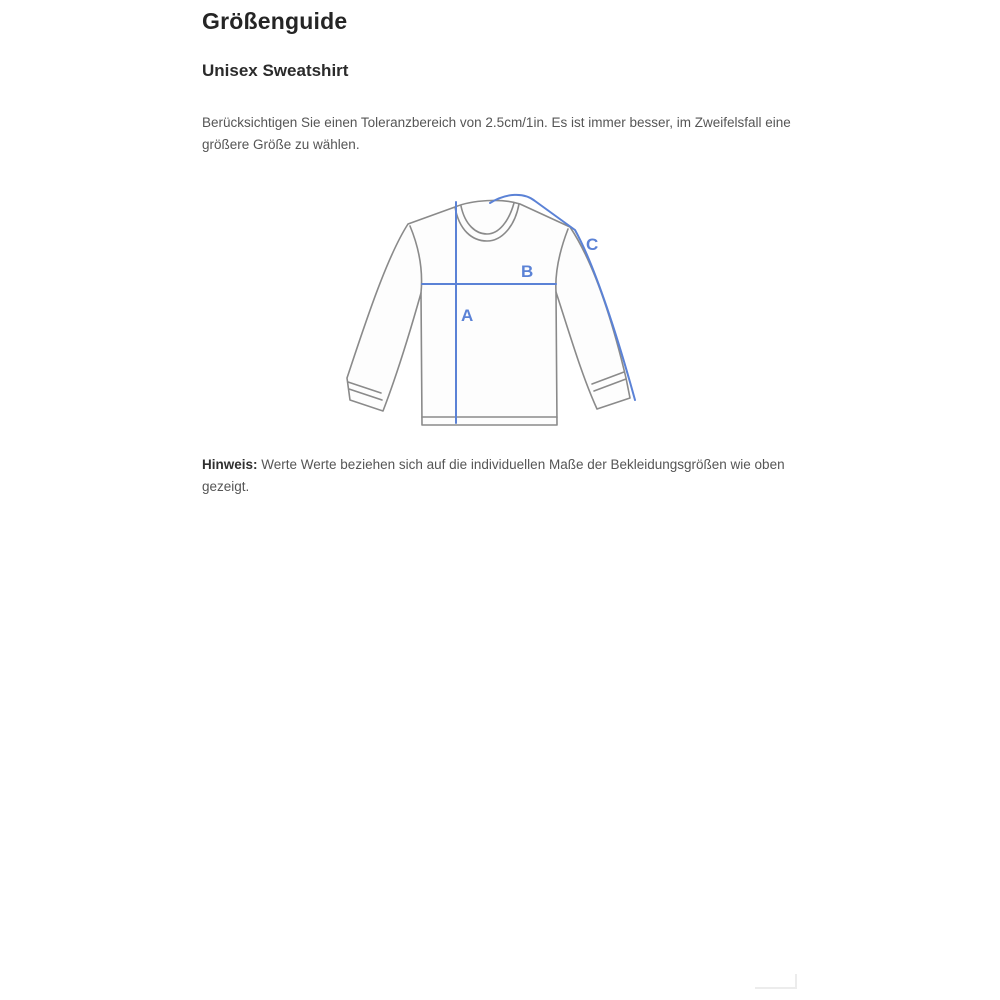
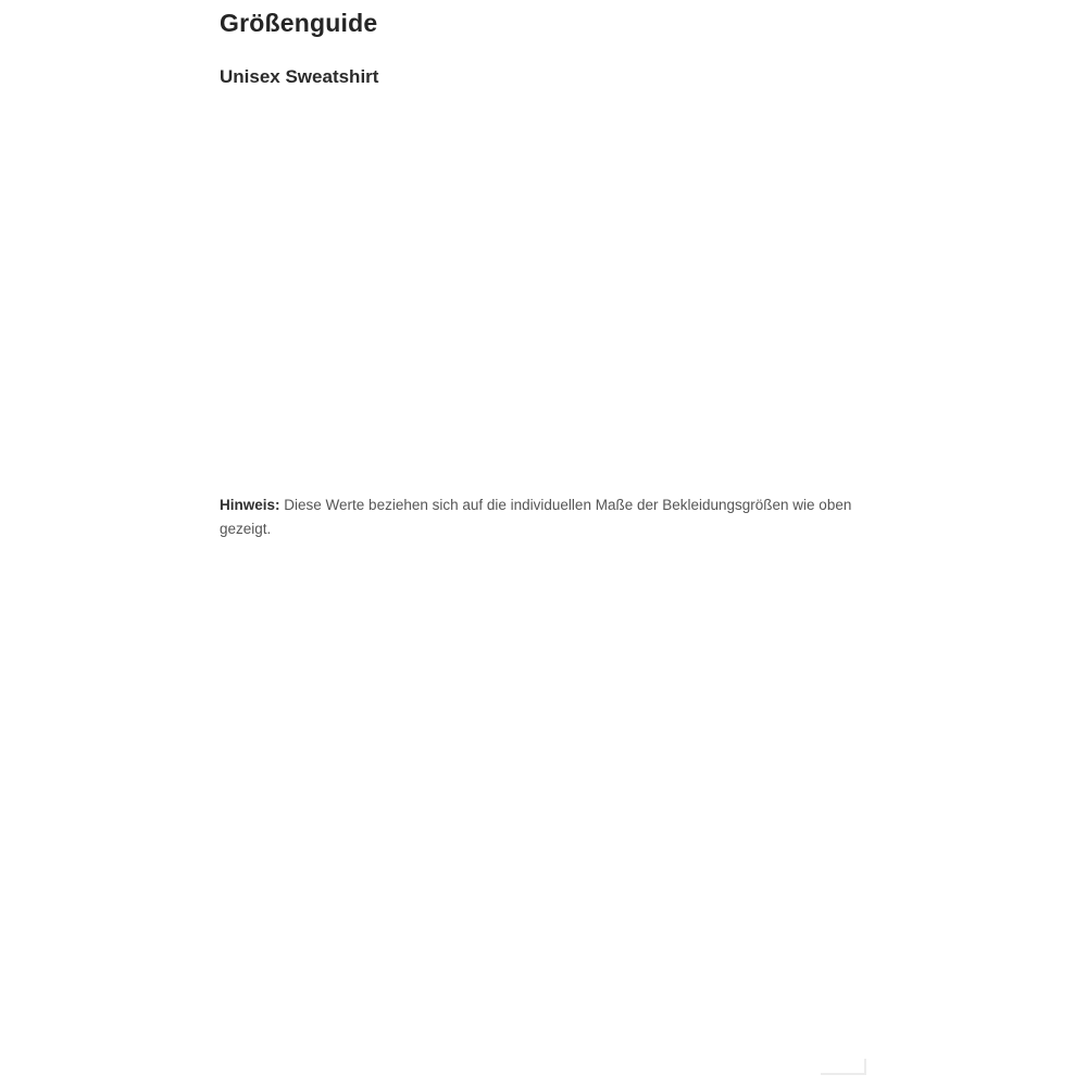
  Größenguide
  Unisex Sweatshirt
- Berücksichtigen Sie einen Toleranzbereich von 2.5cm/1in. Es ist immer besser, im Zweifelsfall eine größere Größe zu wählen.
- A
- B
- C
- Hinweis: Werte Werte beziehen sich auf die individuellen Maße der Bekleidungsgrößen wie oben gezeigt.
+ Hinweis: Diese Werte beziehen sich auf die individuellen Maße der Bekleidungsgrößen wie oben gezeigt.
